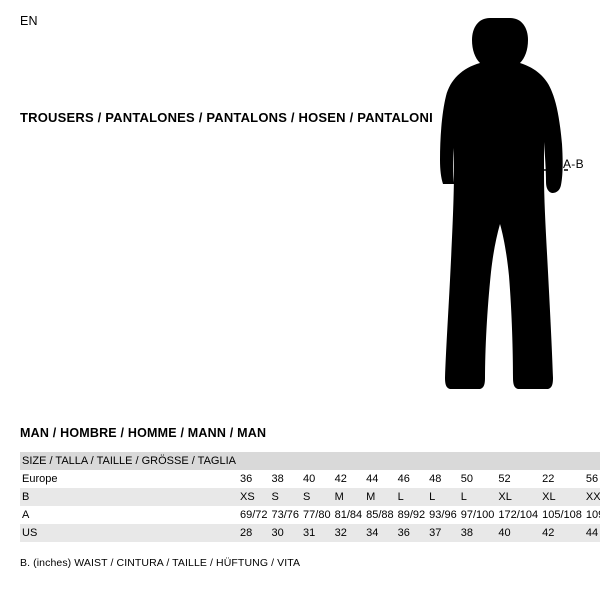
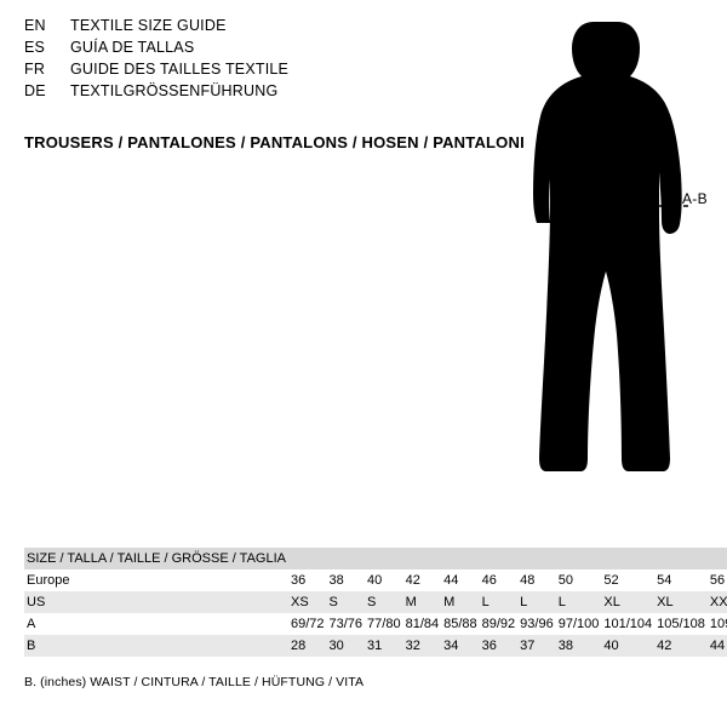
  EN
+ TEXTILE SIZE GUIDE
+ ES
+ GUÍA DE TALLAS
+ FR
+ GUIDE DES TAILLES TEXTILE
+ DE
+ TEXTILGRÖSSENFÜHRUNG
  TROUSERS / PANTALONES / PANTALONS / HOSEN / PANTALONI
  A-B
- MAN / HOMBRE / HOMME / MANN / MAN
  SIZE / TALLA / TAILLE / GRÖSSE / TAGLIA
- Europe	36	38	40	42	44	46	48	50	52	22	56
+ Europe	36	38	40	42	44	46	48	50	52	54	56
- B	XS	S	S	M	M	L	L	L	XL	XL	XX
+ US	XS	S	S	M	M	L	L	L	XL	XL	XX
- A	69/72	73/76	77/80	81/84	85/88	89/92	93/96	97/100	172/104	105/108	10
+ A	69/72	73/76	77/80	81/84	85/88	89/92	93/96	97/100	101/104	105/108	10
- US	28	30	31	32	34	36	37	38	40	42	44
+ B	28	30	31	32	34	36	37	38	40	42	44
  B. (inches) WAIST / CINTURA / TAILLE / HÜFTUNG / VITA
